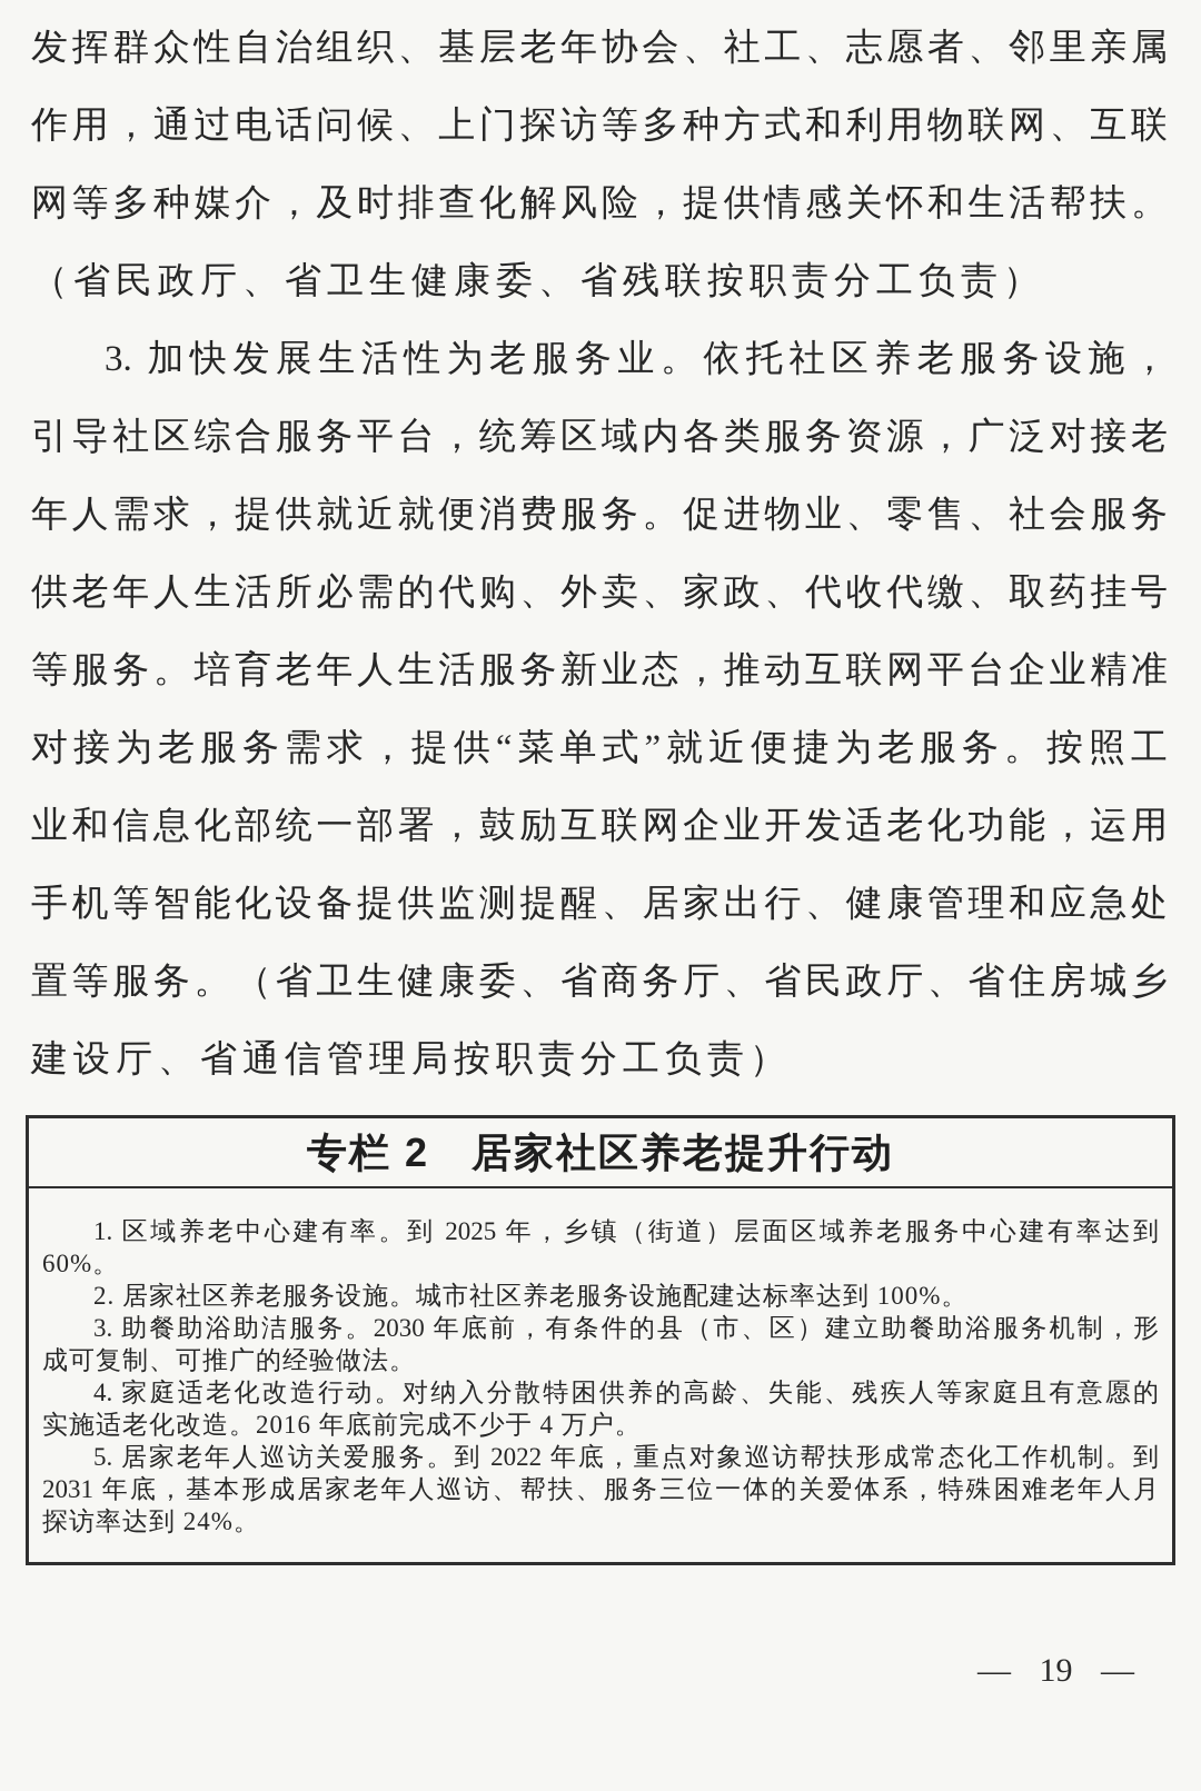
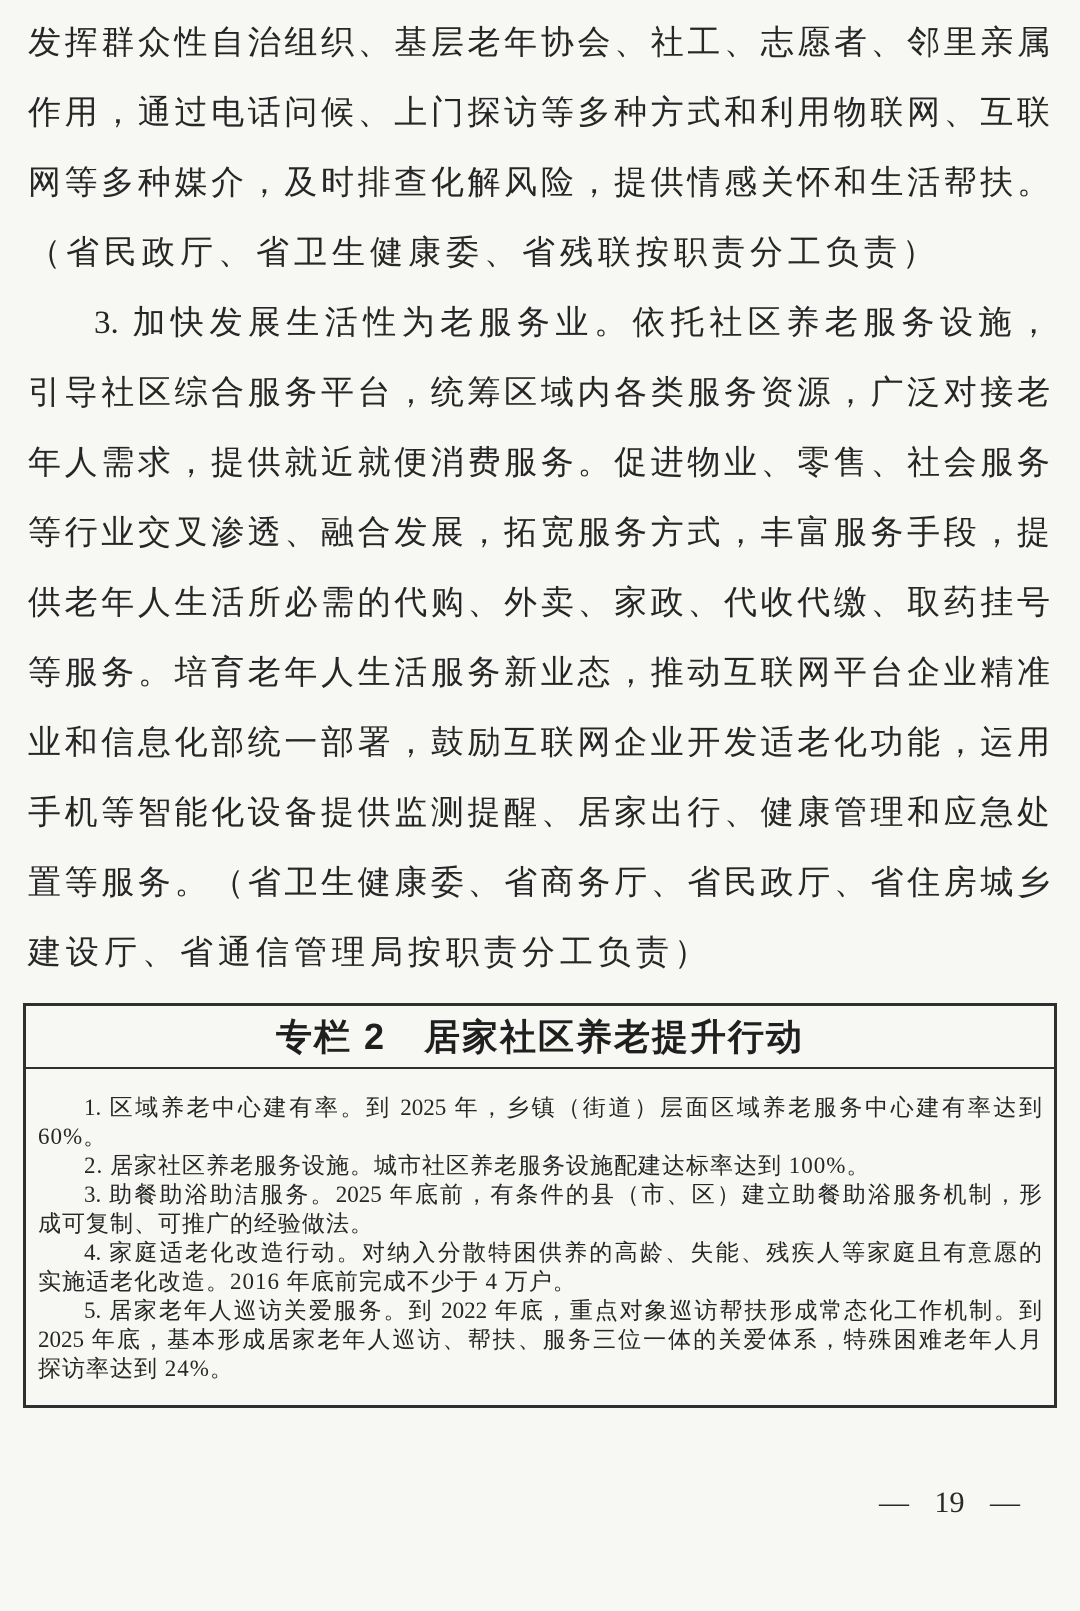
  发挥群众性自治组织、基层老年协会、社工、志愿者、邻里亲属
  作用，通过电话问候、上门探访等多种方式和利用物联网、互联
  网等多种媒介，及时排查化解风险，提供情感关怀和生活帮扶。
  （省民政厅、省卫生健康委、省残联按职责分工负责）
  3. 加快发展生活性为老服务业。依托社区养老服务设施，
  引导社区综合服务平台，统筹区域内各类服务资源，广泛对接老
  年人需求，提供就近就便消费服务。促进物业、零售、社会服务
+ 等行业交叉渗透、融合发展，拓宽服务方式，丰富服务手段，提
  供老年人生活所必需的代购、外卖、家政、代收代缴、取药挂号
  等服务。培育老年人生活服务新业态，推动互联网平台企业精准
- 对接为老服务需求，提供“菜单式”就近便捷为老服务。按照工
  业和信息化部统一部署，鼓励互联网企业开发适老化功能，运用
  手机等智能化设备提供监测提醒、居家出行、健康管理和应急处
  置等服务。（省卫生健康委、省商务厅、省民政厅、省住房城乡
  建设厅、省通信管理局按职责分工负责）
  专栏 2 居家社区养老提升行动
  1. 区域养老中心建有率。到 2025 年，乡镇（街道）层面区域养老服务中心建有率达到
  60%。
  2. 居家社区养老服务设施。城市社区养老服务设施配建达标率达到 100%。
- 3. 助餐助浴助洁服务。2030 年底前，有条件的县（市、区）建立助餐助浴服务机制，形
+ 3. 助餐助浴助洁服务。2025 年底前，有条件的县（市、区）建立助餐助浴服务机制，形
  成可复制、可推广的经验做法。
  4. 家庭适老化改造行动。对纳入分散特困供养的高龄、失能、残疾人等家庭且有意愿的
  实施适老化改造。2016 年底前完成不少于 4 万户。
  5. 居家老年人巡访关爱服务。到 2022 年底，重点对象巡访帮扶形成常态化工作机制。到
- 2031 年底，基本形成居家老年人巡访、帮扶、服务三位一体的关爱体系，特殊困难老年人月
+ 2025 年底，基本形成居家老年人巡访、帮扶、服务三位一体的关爱体系，特殊困难老年人月
  探访率达到 24%。
  — 19 —
